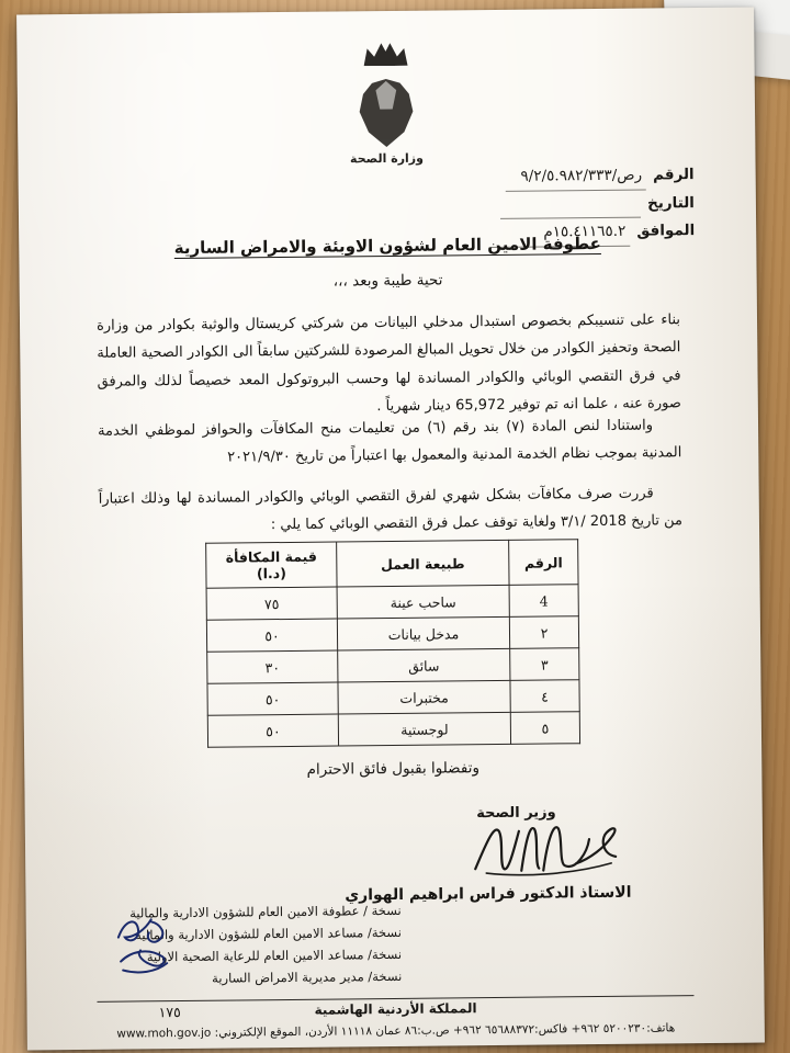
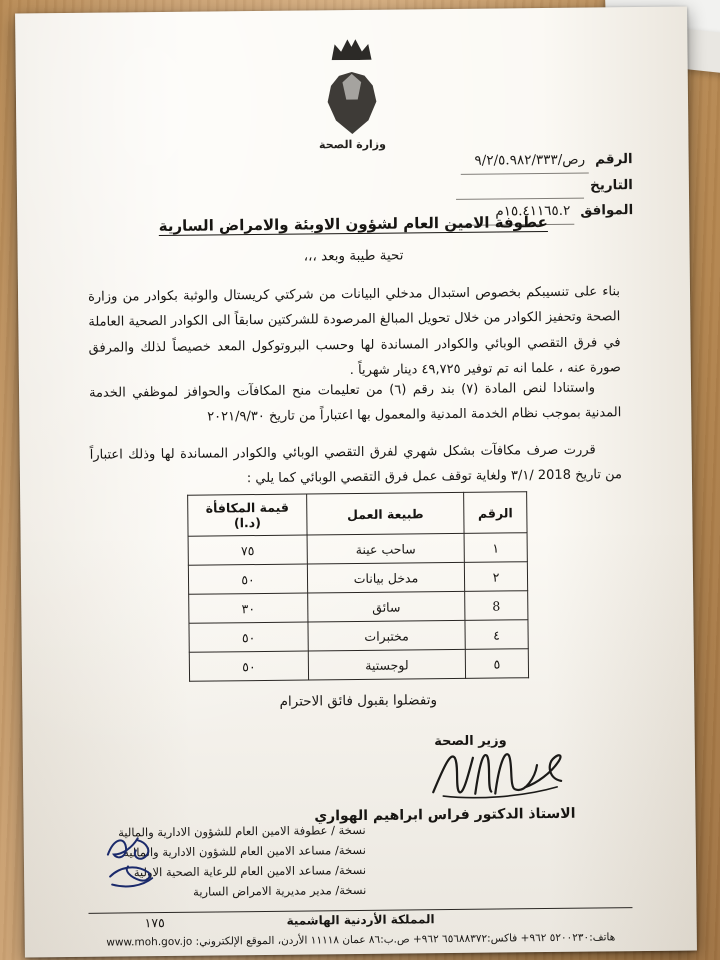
  وزارة الصحة
  الرقم
  رص/٩/٢/٥.٩٨٢/٣٣٣
  التاريخ
  الموافق
  ١٥.٤١١٦٥.٢م
  عطوفة الامين العام لشؤون الاوبئة والامراض السارية
  تحية طيبة وبعد ،،،
- بناء على تنسيبكم بخصوص استبدال مدخلي البيانات من شركتي كريستال والوثبة بكوادر من وزارة الصحة وتحفيز الكوادر من خلال تحويل المبالغ المرصودة للشركتين سابقاً الى الكوادر الصحية العاملة في فرق التقصي الوبائي والكوادر المساندة لها وحسب البروتوكول المعد خصيصاً لذلك والمرفق صورة عنه ، علما انه تم توفير 65,972 دينار شهرياً .
+ بناء على تنسيبكم بخصوص استبدال مدخلي البيانات من شركتي كريستال والوثبة بكوادر من وزارة الصحة وتحفيز الكوادر من خلال تحويل المبالغ المرصودة للشركتين سابقاً الى الكوادر الصحية العاملة في فرق التقصي الوبائي والكوادر المساندة لها وحسب البروتوكول المعد خصيصاً لذلك والمرفق صورة عنه ، علما انه تم توفير ٤٩,٧٢٥ دينار شهرياً .
  واستنادا لنص المادة (٧) بند رقم (٦) من تعليمات منح المكافآت والحوافز لموظفي الخدمة المدنية بموجب نظام الخدمة المدنية والمعمول بها اعتباراً من تاريخ ٢٠٢١/٩/٣٠
  قررت صرف مكافآت بشكل شهري لفرق التقصي الوبائي والكوادر المساندة لها وذلك اعتباراً من تاريخ 2018 /٣/١ ولغاية توقف عمل فرق التقصي الوبائي كما يلي :
  الرقم	طبيعة العمل	قيمة المكافأة (د.ا)
- 4	ساحب عينة	٧٥
+ ١	ساحب عينة	٧٥
  ٢	مدخل بيانات	٥٠
- ٣	سائق	٣٠
+ 8	سائق	٣٠
  ٤	مختبرات	٥٠
  ٥	لوجستية	٥٠
  وتفضلوا بقبول فائق الاحترام
  وزير الصحة
  الاستاذ الدكتور فراس ابراهيم الهواري
  نسخة / عطوفة الامين العام للشؤون الادارية والمالية
  نسخة/ مساعد الامين العام للشؤون الادارية واماي
  نسخة/ مساعد الامين العام للرعاية الصحية الالية
  نسخة/ مدير مديرية الامراض السارية
  المملكة الأردنية الهاشمية
  ١٧٥
  هاتف:٥٢٠٠٢٣٠ ٩٦٢+ فاكس:٦٥٦٨٨٣٧٢ ٩٦٢+ ص.ب:٨٦ عمان ١١١١٨ الأردن، الموقع الإلكتروني: www.moh.gov.jo
